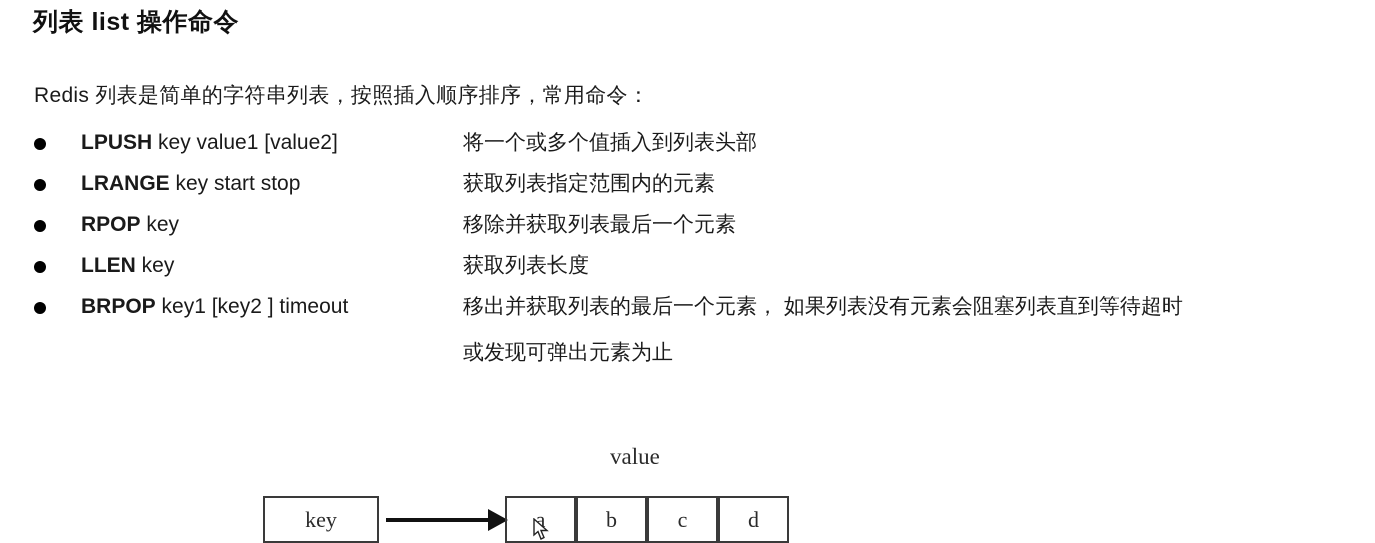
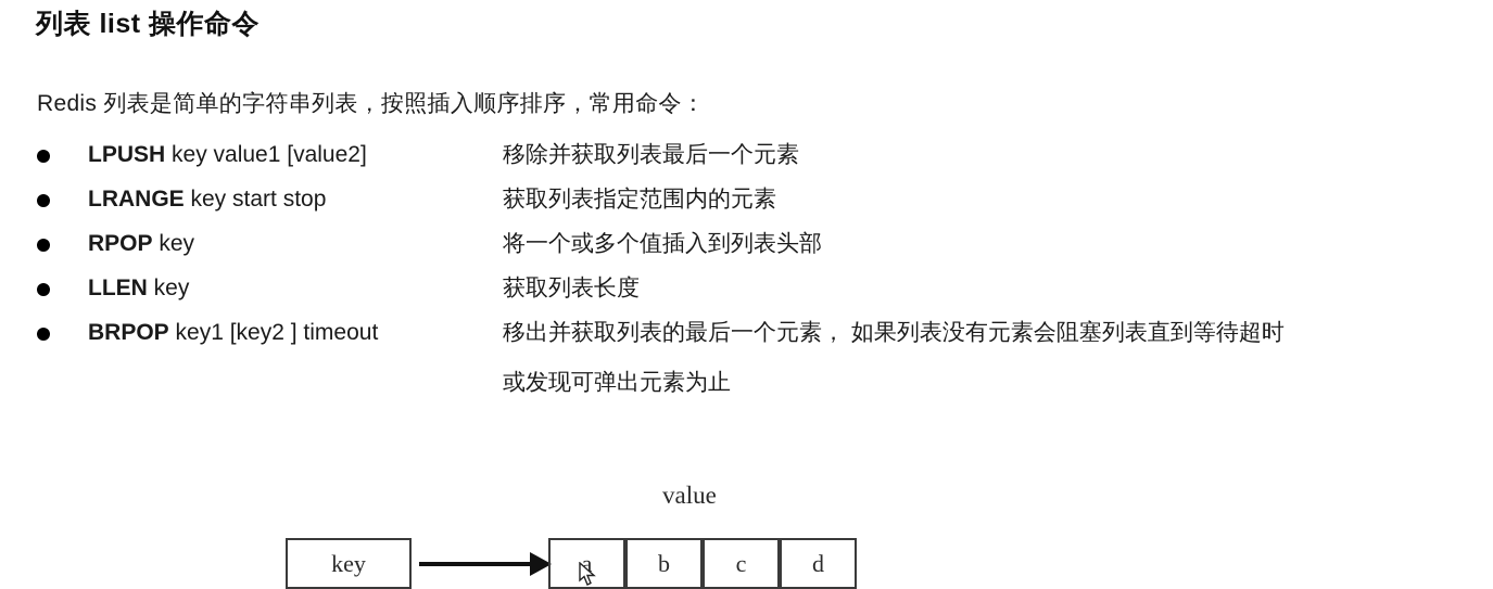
  列表 list 操作命令
  Redis 列表是简单的字符串列表，按照插入顺序排序，常用命令：
  LPUSH key value1 [value2]
- 将一个或多个值插入到列表头部
+ 移除并获取列表最后一个元素
  LRANGE key start stop
  获取列表指定范围内的元素
  RPOP key
- 移除并获取列表最后一个元素
+ 将一个或多个值插入到列表头部
  LLEN key
  获取列表长度
  BRPOP key1 [key2 ] timeout
  移出并获取列表的最后一个元素， 如果列表没有元素会阻塞列表直到等待超时
  或发现可弹出元素为止
  value
  key
  a
  b
  c
  d
